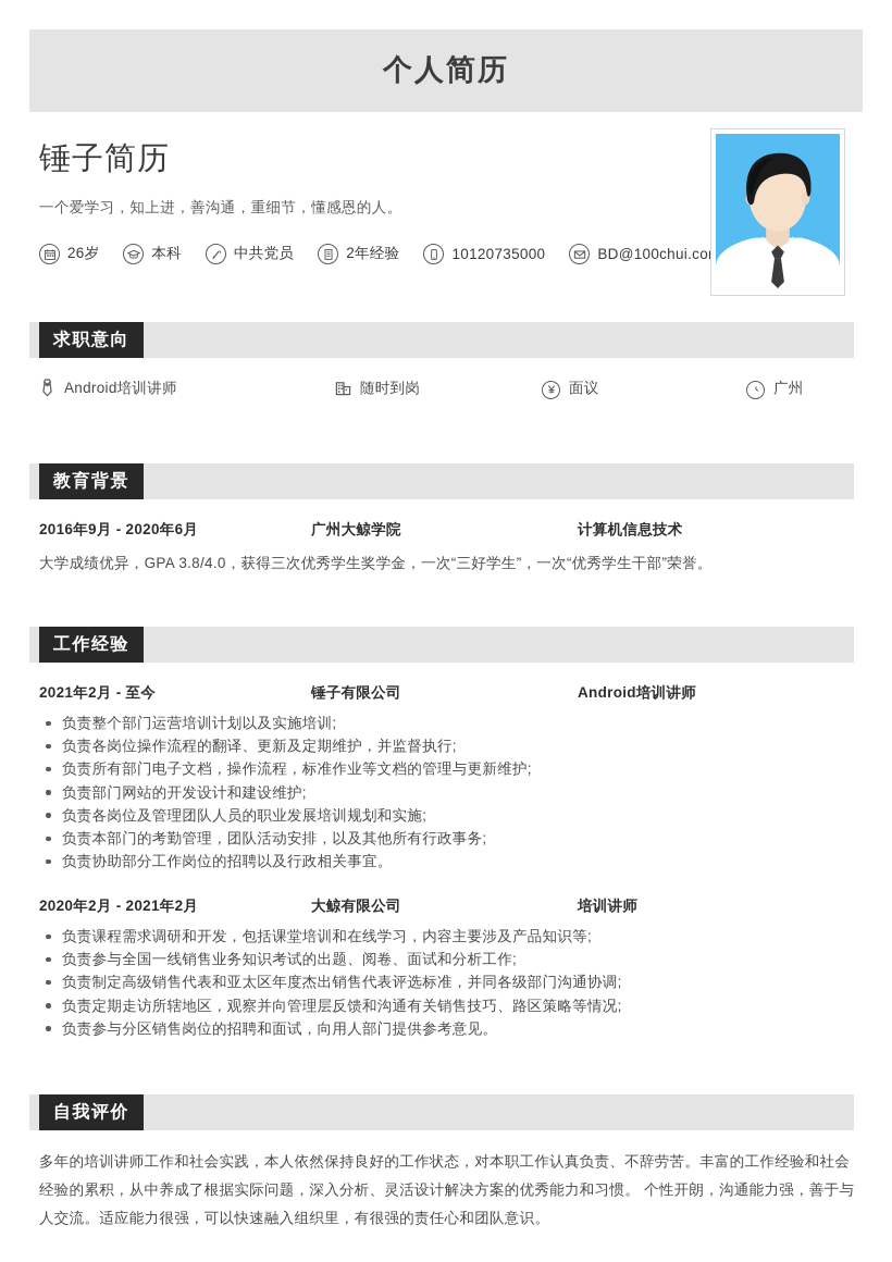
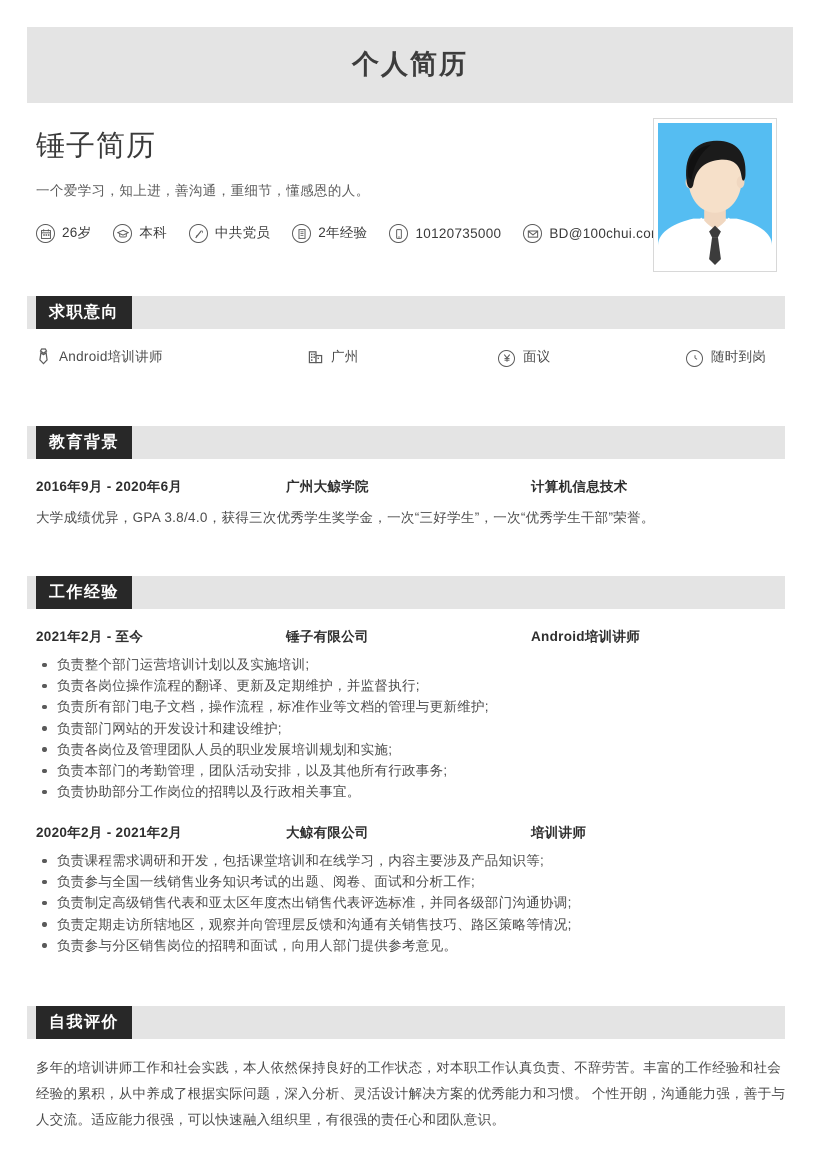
  个人简历
  锤子简历
  一个爱学习，知上进，善沟通，重细节，懂感恩的人。
  26岁
  本科
  中共党员
  2年经验
  10120735000
  BD@100chui.co
  求职意向
  Android培训讲师
- 随时到岗
+ 广州
  面议
- 广州
+ 随时到岗
  教育背景
  2016年9月 - 2020年6月
  广州大鲸学院
  计算机信息技术
  大学成绩优异，GPA 3.8/4.0，获得三次优秀学生奖学金，一次“三好学生”，一次“优秀学生干部”荣誉。
  工作经验
  2021年2月 - 至今
  锤子有限公司
  Android培训讲师
  负责整个部门运营培训计划以及实施培训;
  负责各岗位操作流程的翻译、更新及定期维护，并监督执行;
  负责所有部门电子文档，操作流程，标准作业等文档的管理与更新维护;
  负责部门网站的开发设计和建设维护;
  负责各岗位及管理团队人员的职业发展培训规划和实施;
  负责本部门的考勤管理，团队活动安排，以及其他所有行政事务;
  负责协助部分工作岗位的招聘以及行政相关事宜。
  2020年2月 - 2021年2月
  大鲸有限公司
  培训讲师
  负责课程需求调研和开发，包括课堂培训和在线学习，内容主要涉及产品知识等;
  负责参与全国一线销售业务知识考试的出题、阅卷、面试和分析工作;
  负责制定高级销售代表和亚太区年度杰出销售代表评选标准，并同各级部门沟通协调;
  负责定期走访所辖地区，观察并向管理层反馈和沟通有关销售技巧、路区策略等情况;
  负责参与分区销售岗位的招聘和面试，向用人部门提供参考意见。
  自我评价
  多年的培训讲师工作和社会实践，本人依然保持良好的工作状态，对本职工作认真负责、不辞劳苦。丰富的工作经验和社会经验的累积，从中养成了根据实际问题，深入分析、灵活设计解决方案的优秀能力和习惯。 个性开朗，沟通能力强，善于与人交流。适应能力很强，可以快速融入组织里，有很强的责任心和团队意识。
